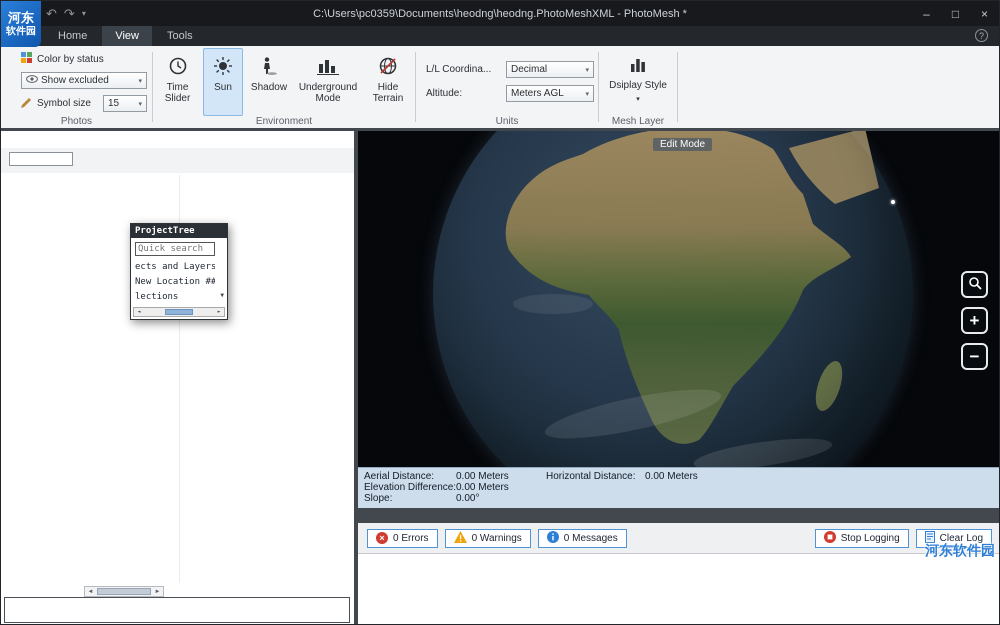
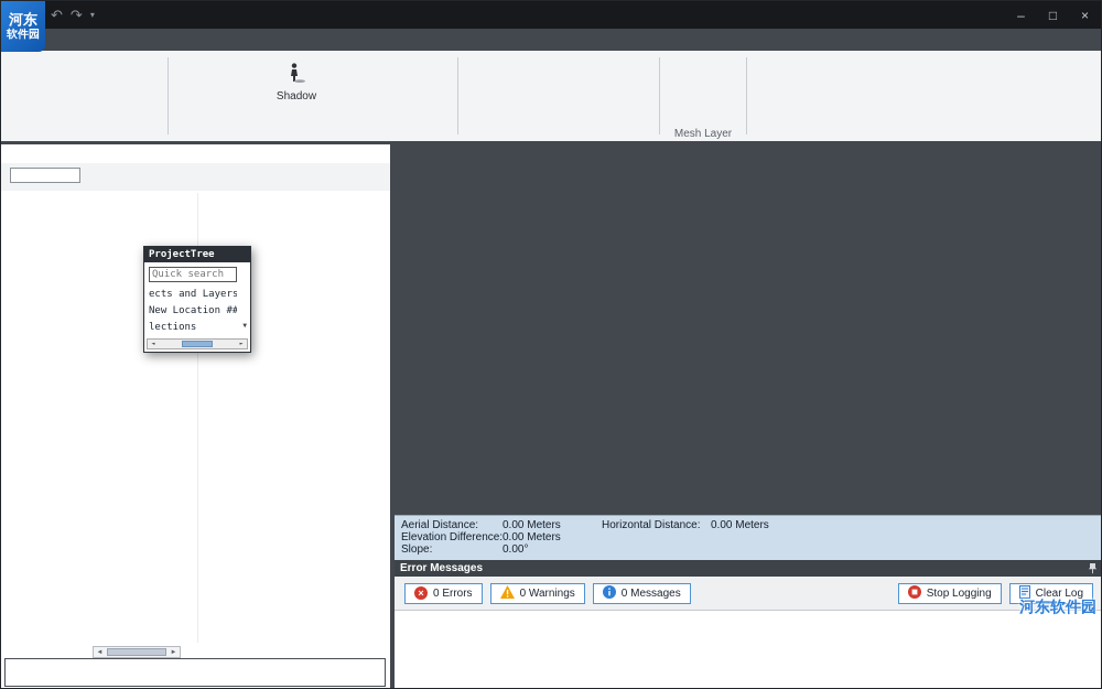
  ↶
  ↷
  ▾
- C:\Users\pc0359\Documents\heodng\heodng.PhotoMeshXML - PhotoMesh *
  –
  □
  ×
- Home
- View
- Tools
- ?
- Color by status
- Show excluded
- Symbol size
- 15
- Photos
- Time Slider
- Sun
  Shadow
- Underground Mode
- Hide Terrain
- Environment
- L/L Coordina...
- Decimal
- Altitude:
- Meters AGL
- Units
- Dsiplay Style
  Mesh Layer
  ProjectTree
  Quick search
  ects and Layers
  New Location ##
  lections
- Edit Mode
- +
- −
  Aerial Distance:
  0.00 Meters
  Elevation Difference:
  0.00 Meters
  Slope:
  0.00°
  Horizontal Distance:
  0.00 Meters
+ Error Messages
  ×
  0 Errors
  0 Warnings
  0 Messages
  Stop Logging
  Clear Log
  河东
  软件园
  河东软件园
